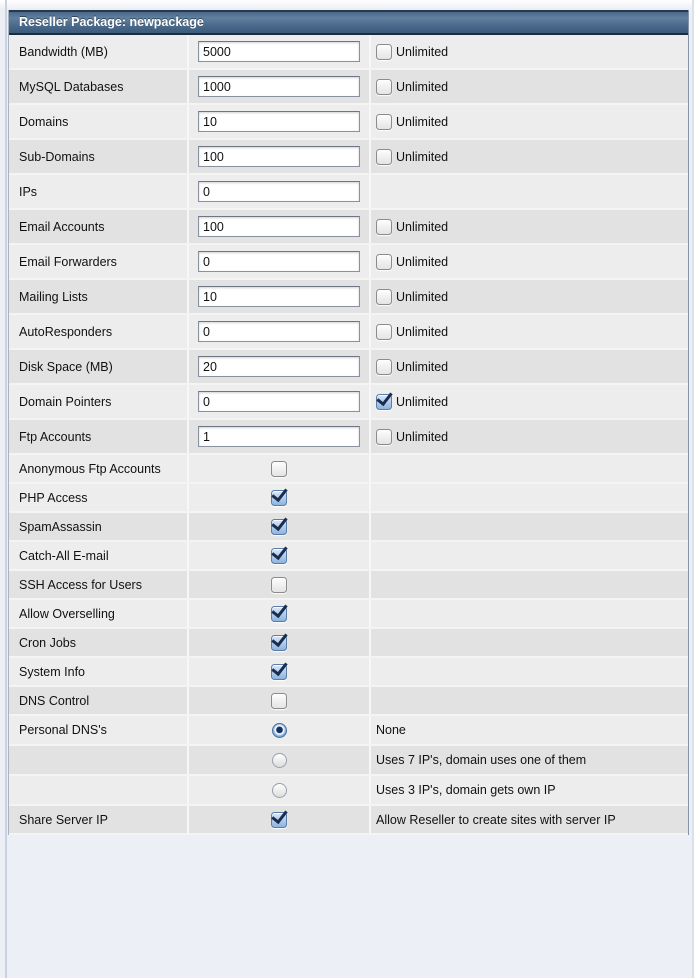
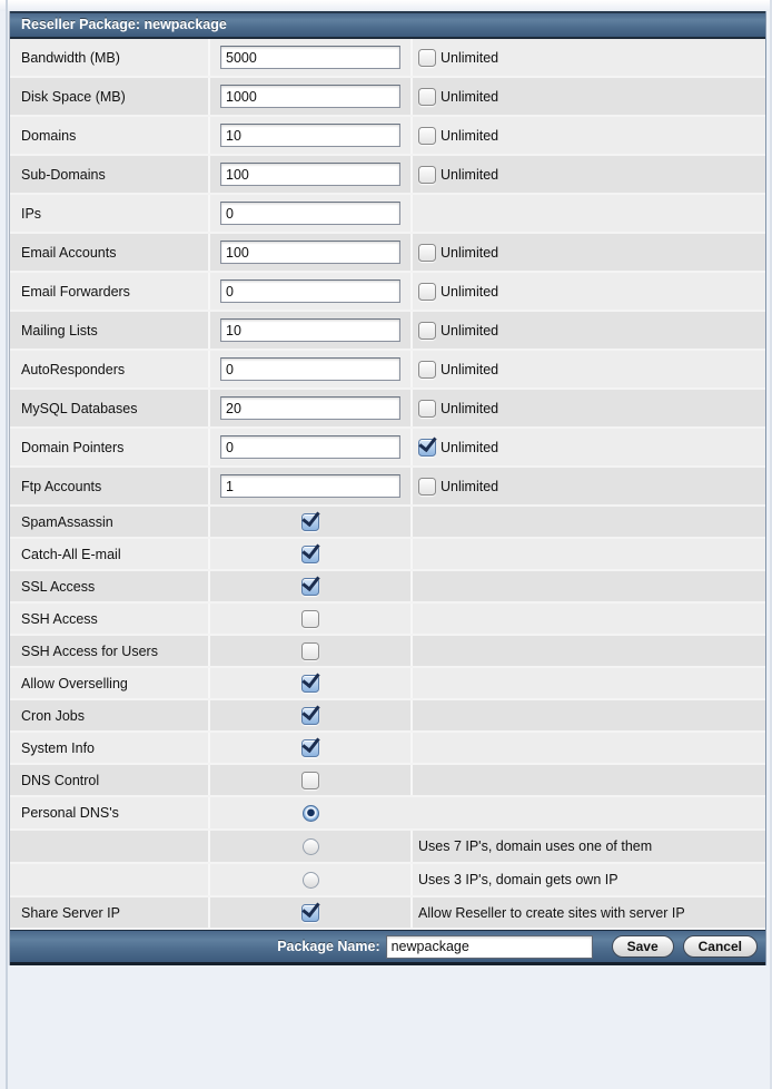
  Reseller Package: newpackage
  Bandwidth (MB)
  5000
  Unlimited
- MySQL Databases
+ Disk Space (MB)
  1000
  Unlimited
  Domains
  10
  Unlimited
  Sub-Domains
  100
  Unlimited
  IPs
  0
  Email Accounts
  100
  Unlimited
  Email Forwarders
  0
  Unlimited
  Mailing Lists
  10
  Unlimited
  AutoResponders
  0
  Unlimited
- Disk Space (MB)
+ MySQL Databases
  20
  Unlimited
  Domain Pointers
  0
  Unlimited
  Ftp Accounts
  1
  Unlimited
- Anonymous Ftp Accounts
- PHP Access
  SpamAssassin
  Catch-All E-mail
+ SSL Access
+ SSH Access
  SSH Access for Users
  Allow Overselling
  Cron Jobs
  System Info
  DNS Control
  Personal DNS's
- None
  Uses 7 IP's, domain uses one of them
  Uses 3 IP's, domain gets own IP
  Share Server IP
  Allow Reseller to create sites with server IP
+ Package Name:
+ newpackage
+ Save
+ Cancel
